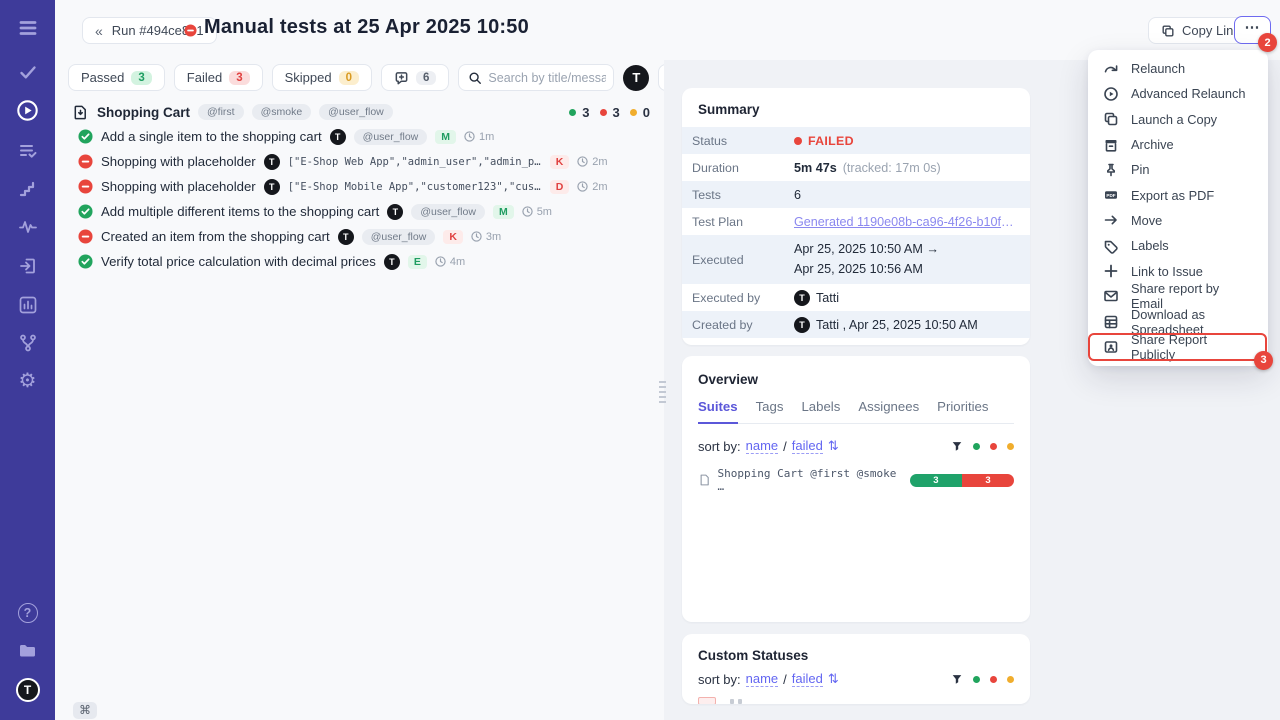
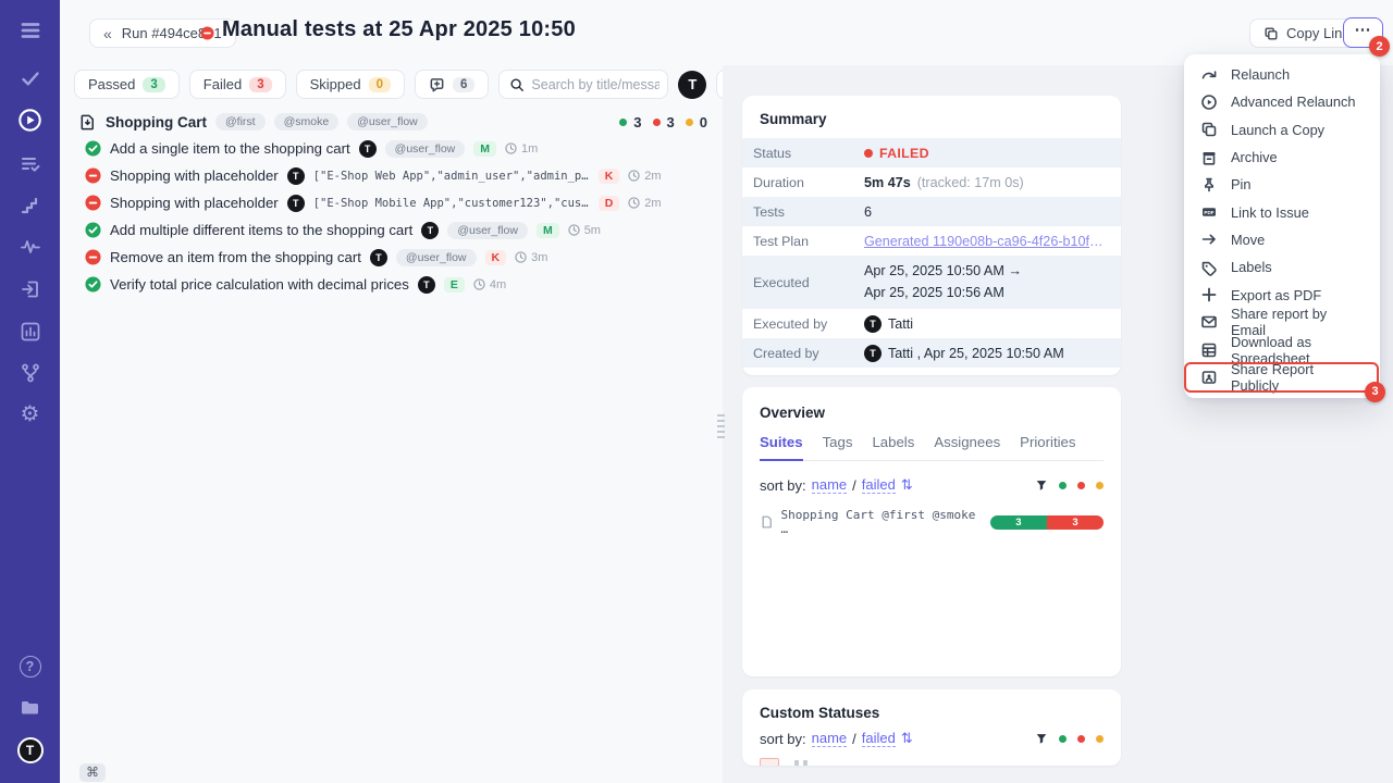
  ⚙
  ?
  T
  «
  Run #494ce1
  Manual tests at 25 Apr 2025 10:50
  Copy Lin
  ⋯
  2
  Passed
  3
  Failed
  3
  Skipped
  0
  6
  Search by title/messa
  T
  Shopping Cart
  @first
  @smoke
  @user_flow
  3
  3
  0
  Add a single item to the shopping cart
  T
  @user_flow
  M
  1m
  Shopping with placeholder
  T
  K
  2m
  Shopping with placeholder
  T
  D
  2m
  Add multiple different items to the shopping cart
  T
  @user_flow
  M
  5m
- Created an item from the shopping cart
+ Remove an item from the shopping cart
  T
  @user_flow
  K
  3m
  Verify total price calculation with decimal prices
  T
  E
  4m
  Summary
  Status
  FAILED
  Duration
  5m 47s
  (tracked: 17m 0s)
  Tests
  6
  Test Plan
  Generated 1190e08b-ca96-4f26-b10f-d6
  Executed
  Apr 25, 2025 10:50 AM →
  Apr 25, 2025 10:56 AM
  Executed by
  T
  Tatti
  Created by
  T
  Tatti , Apr 25, 2025 10:50 AM
  Overview
  Suites
  Tags
  Labels
  Assignees
  Priorities
  sort by:
  name
  /
  failed
  ⇅
  Shopping Cart @first @smoke …
  3
  3
  Custom Statuses
  sort by:
  name
  /
  failed
  ⇅
  Relaunch
  Advanced Relaunch
  Launch a Copy
  Archive
  Pin
- Export as PDF
+ Link to Issue
  Move
  Labels
- Link to Issue
+ Export as PDF
  Share report by Email
  Download as Spreadsheet
  Share Report Publicly
  3
  ⌘
